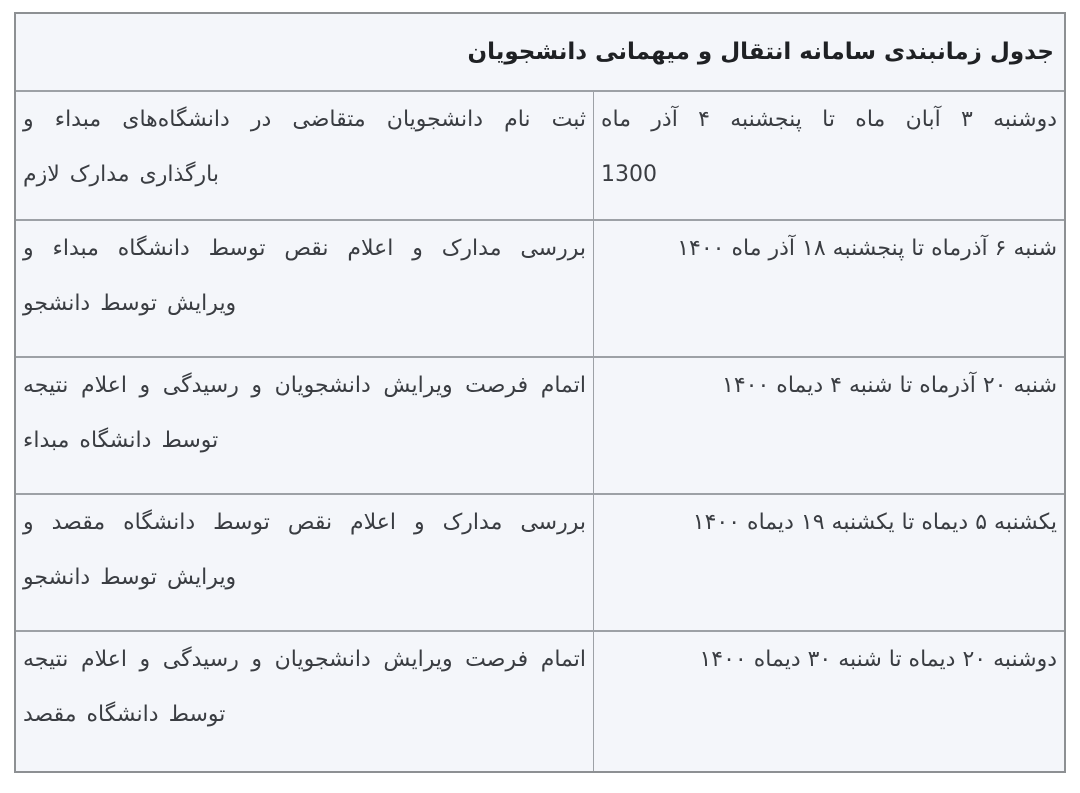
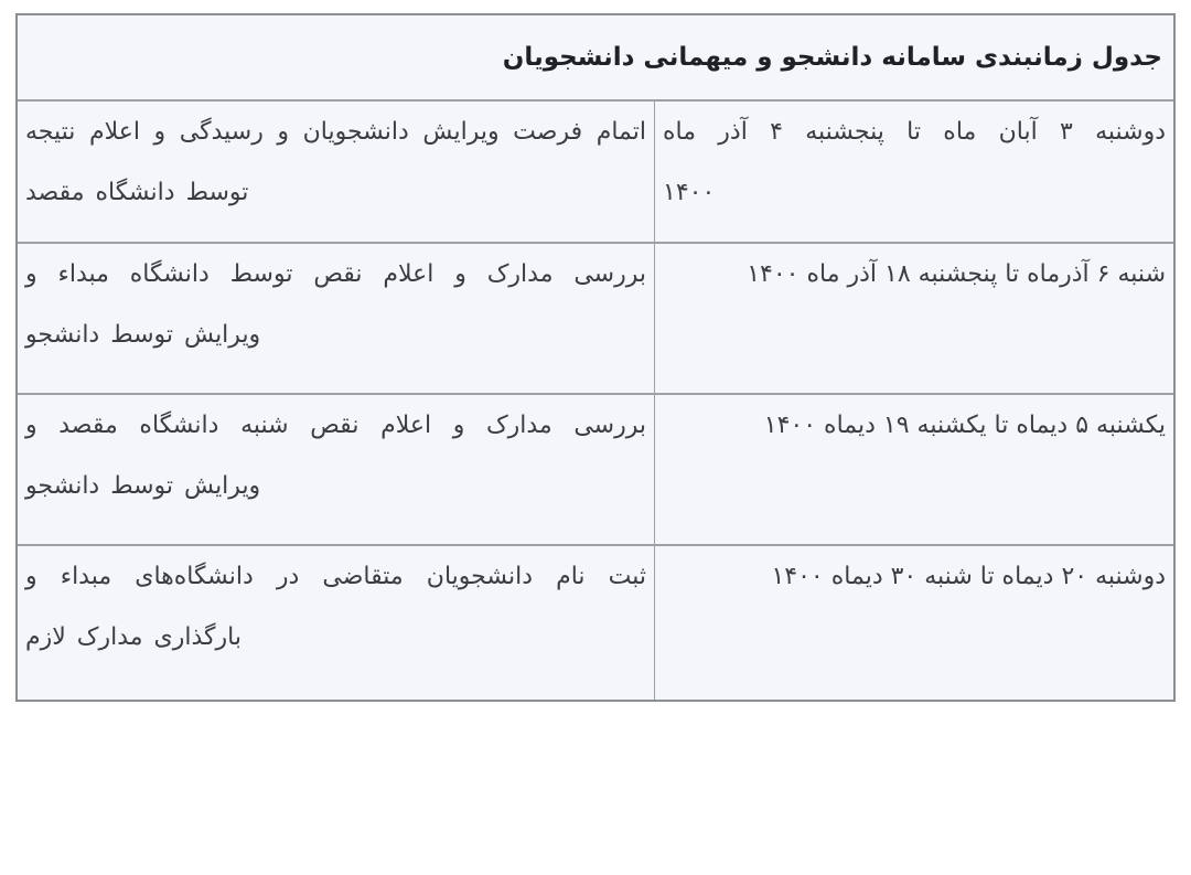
- جدول زمانبندی سامانه انتقال و میهمانی دانشجویان
+ جدول زمانبندی سامانه دانشجو و میهمانی دانشجویان
- دوشنبه ۳ آبان ماه تا پنجشنبه ۴ آذر ماه 1300
+ دوشنبه ۳ آبان ماه تا پنجشنبه ۴ آذر ماه ۱۴۰۰
- ثبت نام دانشجویان متقاضی در دانشگاه‌های مبداء و بارگذاری مدارک لازم
+ اتمام فرصت ویرایش دانشجویان و رسیدگی و اعلام نتیجه توسط دانشگاه مقصد
  شنبه ۶ آذرماه تا پنجشنبه ۱۸ آذر ماه ۱۴۰۰
  بررسی مدارک و اعلام نقص توسط دانشگاه مبداء و ویرایش توسط دانشجو
- شنبه ۲۰ آذرماه تا شنبه ۴ دیماه ۱۴۰۰
- اتمام فرصت ویرایش دانشجویان و رسیدگی و اعلام نتیجه توسط دانشگاه مبداء
  یکشنبه ۵ دیماه تا یکشنبه ۱۹ دیماه ۱۴۰۰
- بررسی مدارک و اعلام نقص توسط دانشگاه مقصد و ویرایش توسط دانشجو
+ بررسی مدارک و اعلام نقص شنبه دانشگاه مقصد و ویرایش توسط دانشجو
  دوشنبه ۲۰ دیماه تا شنبه ۳۰ دیماه ۱۴۰۰
- اتمام فرصت ویرایش دانشجویان و رسیدگی و اعلام نتیجه توسط دانشگاه مقصد
+ ثبت نام دانشجویان متقاضی در دانشگاه‌های مبداء و بارگذاری مدارک لازم
